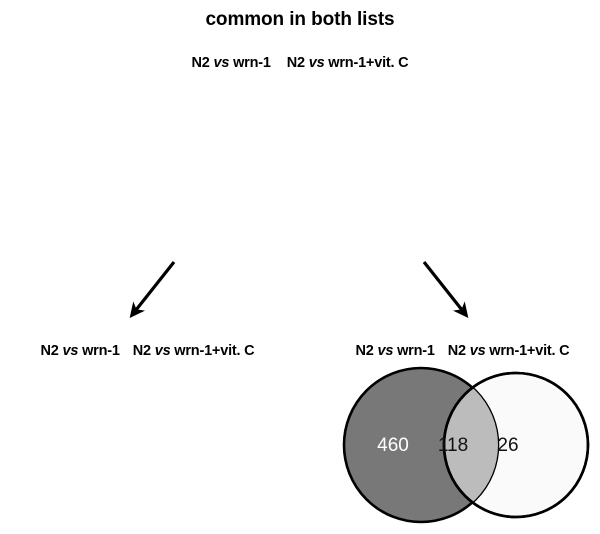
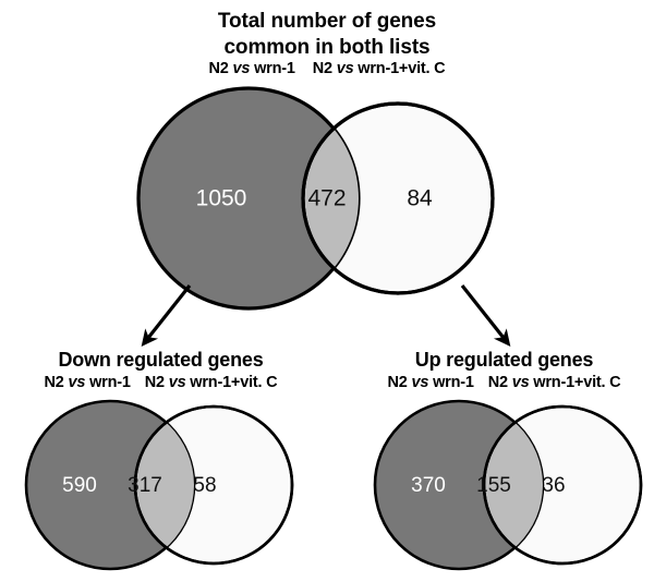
+ Total number of genes
  common in both lists
  N2 vs wrn-1
  N2 vs wrn-1+vit. C
+ 1050
+ 472
+ 84
+ Down regulated genes
  N2 vs wrn-1
  N2 vs wrn-1+vit. C
+ 590
+ 317
+ 58
+ Up regulated genes
  N2 vs wrn-1
  N2 vs wrn-1+vit. C
- 460
+ 370
- 118
+ 155
- 26
+ 36
